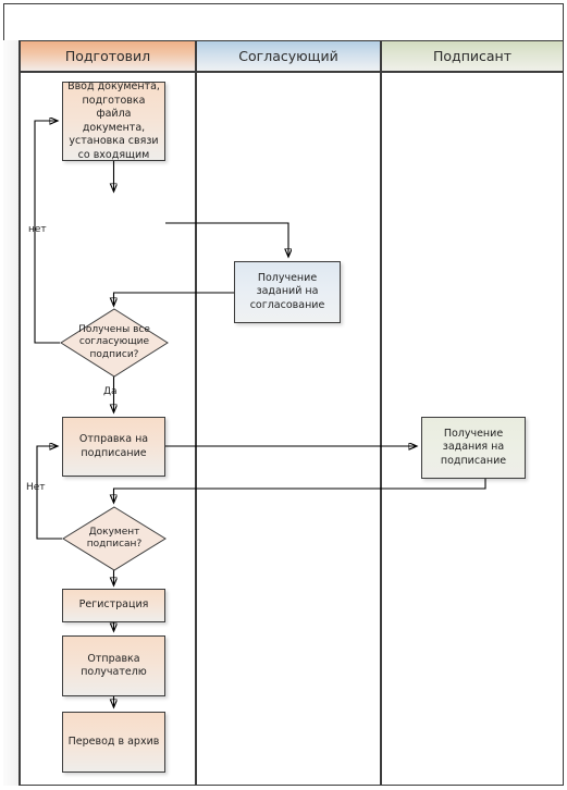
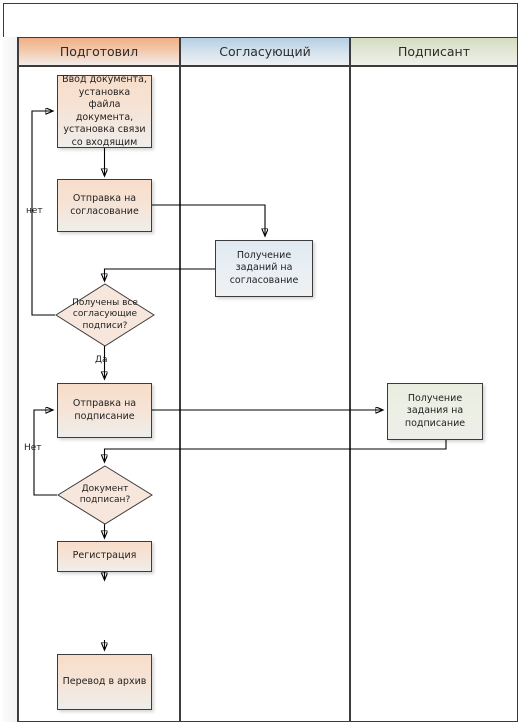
  Подготовил
  Согласующий
  Подписант
- Ввод документа, подготовка файла документа, установка связи со входящим
+ Ввод документа, установка файла документа, установка связи со входящим
+ Отправка на согласование
  Получение заданий на согласование
  Получены все согласующие подписи?
  Отправка на подписание
  Получение задания на подписание
  Документ подписан?
  Регистрация
- Отправка получателю
  Перевод в архив
  нет
  Да
  Нет
